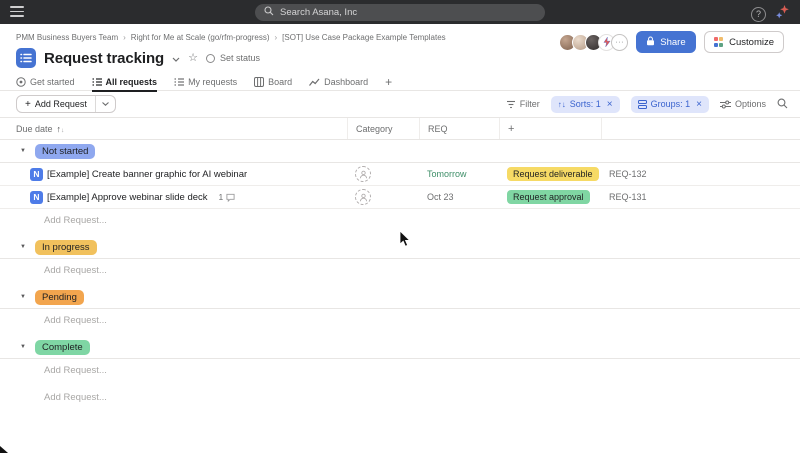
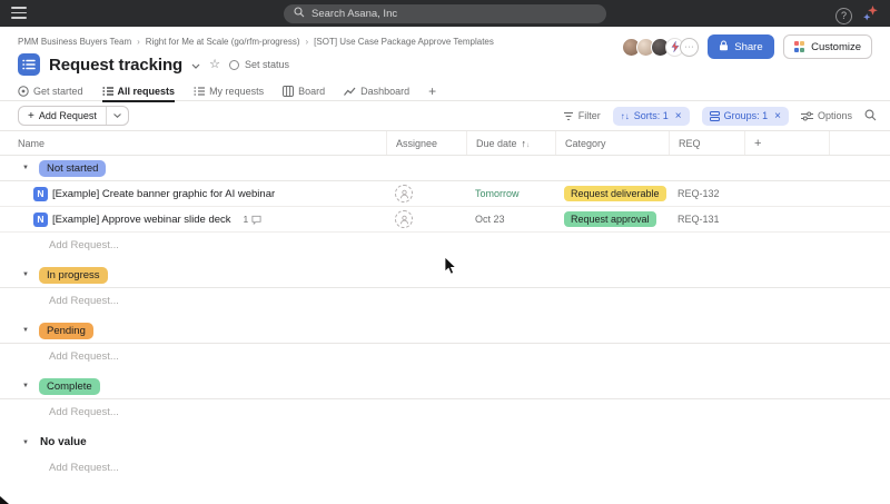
  Search Asana, Inc
  ?
  PMM Business Buyers Team
  ›
  Right for Me at Scale (go/rfm-progress)
  ›
- [SOT] Use Case Package Example Templates
+ [SOT] Use Case Package Approve Templates
  Share
  Customize
  Request tracking
  ☆
  Set status
  Get started
  All requests
  My requests
  Board
  Dashboard
  +
  +
  Add Request
  Filter
  ↑↓
  Sorts: 1
  ×
  Groups: 1
  ×
  Options
+ Name
+ Assignee
  Due date
  Category
  REQ
  +
  Not started
  N
  [Example] Create banner graphic for AI webinar
  Tomorrow
  Request deliverable
  REQ-132
  N
  [Example] Approve webinar slide deck
  1
  Oct 23
  Request approval
  REQ-131
  Add Request...
  In progress
  Add Request...
  Pending
  Add Request...
  Complete
  Add Request...
+ No value
  Add Request...
